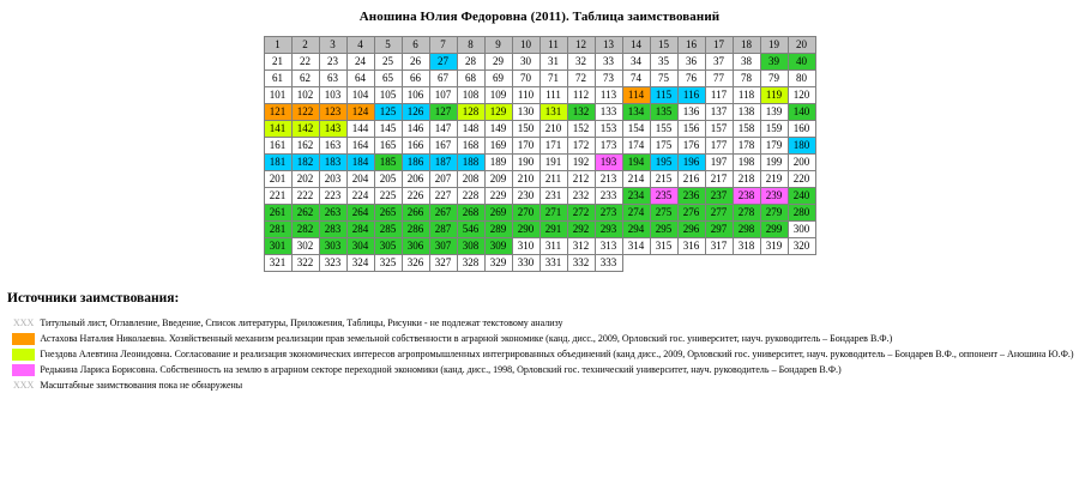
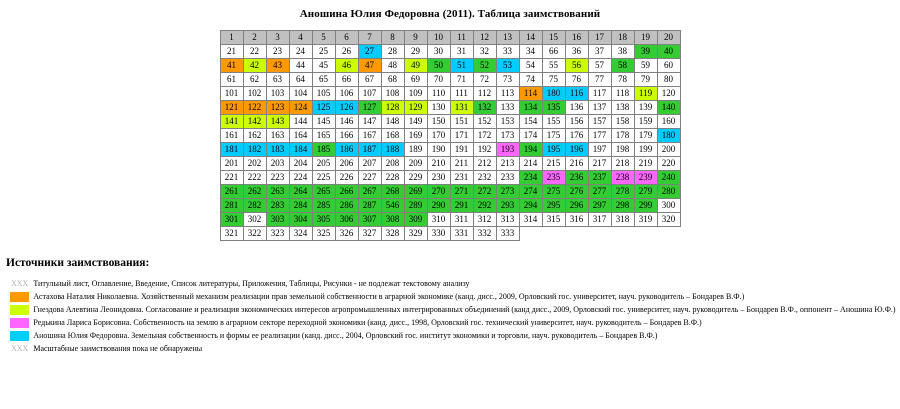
  Аношина Юлия Федоровна (2011). Таблица заимствований
  1	2	3	4	5	6	7	8	9	10	11	12	13	14	15	16	17	18	19	20
- 21	22	23	24	25	26	27	28	29	30	31	32	33	34	35	36	37	38	39	40
+ 21	22	23	24	25	26	27	28	29	30	31	32	33	34	66	36	37	38	39	40
+ 41	42	43	44	45	46	47	48	49	50	51	52	53	54	55	56	57	58	59	60
  61	62	63	64	65	66	67	68	69	70	71	72	73	74	75	76	77	78	79	80
- 101	102	103	104	105	106	107	108	109	110	111	112	113	114	115	116	117	118	119	120
+ 101	102	103	104	105	106	107	108	109	110	111	112	113	114	180	116	117	118	119	120
  121	122	123	124	125	126	127	128	129	130	131	132	133	134	135	136	137	138	139	140
- 141	142	143	144	145	146	147	148	149	150	210	152	153	154	155	156	157	158	159	160
+ 141	142	143	144	145	146	147	148	149	150	151	152	153	154	155	156	157	158	159	160
  161	162	163	164	165	166	167	168	169	170	171	172	173	174	175	176	177	178	179	180
  181	182	183	184	185	186	187	188	189	190	191	192	193	194	195	196	197	198	199	200
  201	202	203	204	205	206	207	208	209	210	211	212	213	214	215	216	217	218	219	220
  221	222	223	224	225	226	227	228	229	230	231	232	233	234	235	236	237	238	239	240
  261	262	263	264	265	266	267	268	269	270	271	272	273	274	275	276	277	278	279	280
  281	282	283	284	285	286	287	546	289	290	291	292	293	294	295	296	297	298	299	300
  301	302	303	304	305	306	307	308	309	310	311	312	313	314	315	316	317	318	319	320
  321	322	323	324	325	326	327	328	329	330	331	332	333
  Источники заимствования:
  ХХХ
  Титульный лист, Оглавление, Введение, Список литературы, Приложения, Таблицы, Рисунки - не подлежат текстовому анализу
  Астахова Наталия Николаевна. Хозяйственный механизм реализации прав земельной собственности в аграрной экономике (канд. дисс., 2009, Орловский гос. университет, науч. руководитель – Бондарев В.Ф.)
  Гнездова Алевтина Леонидовна. Согласование и реализация экономических интересов агропромышленных интегрированных объединений (канд дисс., 2009, Орловский гос. университет, науч. руководитель – Бондарев В.Ф., оппонент – Аношина Ю.Ф.)
  Редькина Лариса Борисовна. Собственность на землю в аграрном секторе переходной экономики (канд. дисс., 1998, Орловский гос. технический университет, науч. руководитель – Бондарев В.Ф.)
+ Аношина Юлия Федоровна. Земельная собственность и формы ее реализации (канд. дисс., 2004, Орловский гос. институт экономики и торговли, науч. руководитель – Бондарев В.Ф.)
  ХХХ
  Масштабные заимствования пока не обнаружены
